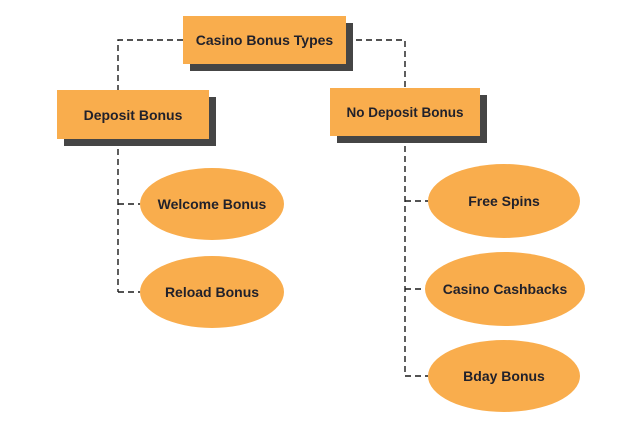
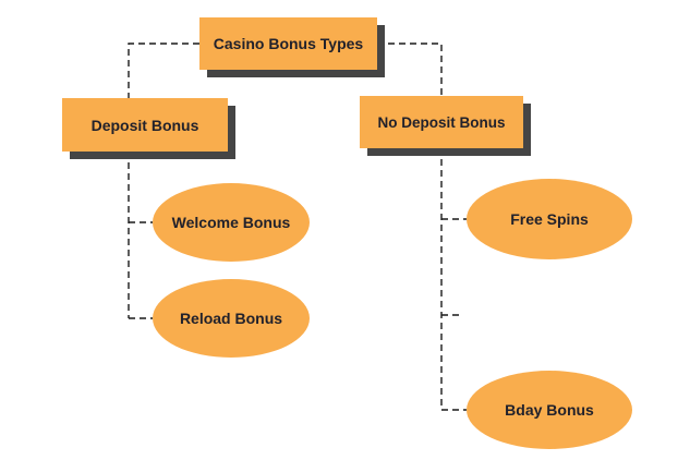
  Casino Bonus Types
  Deposit Bonus
  No Deposit Bonus
  Welcome Bonus
  Reload Bonus
  Free Spins
- Casino Cashbacks
  Bday Bonus
